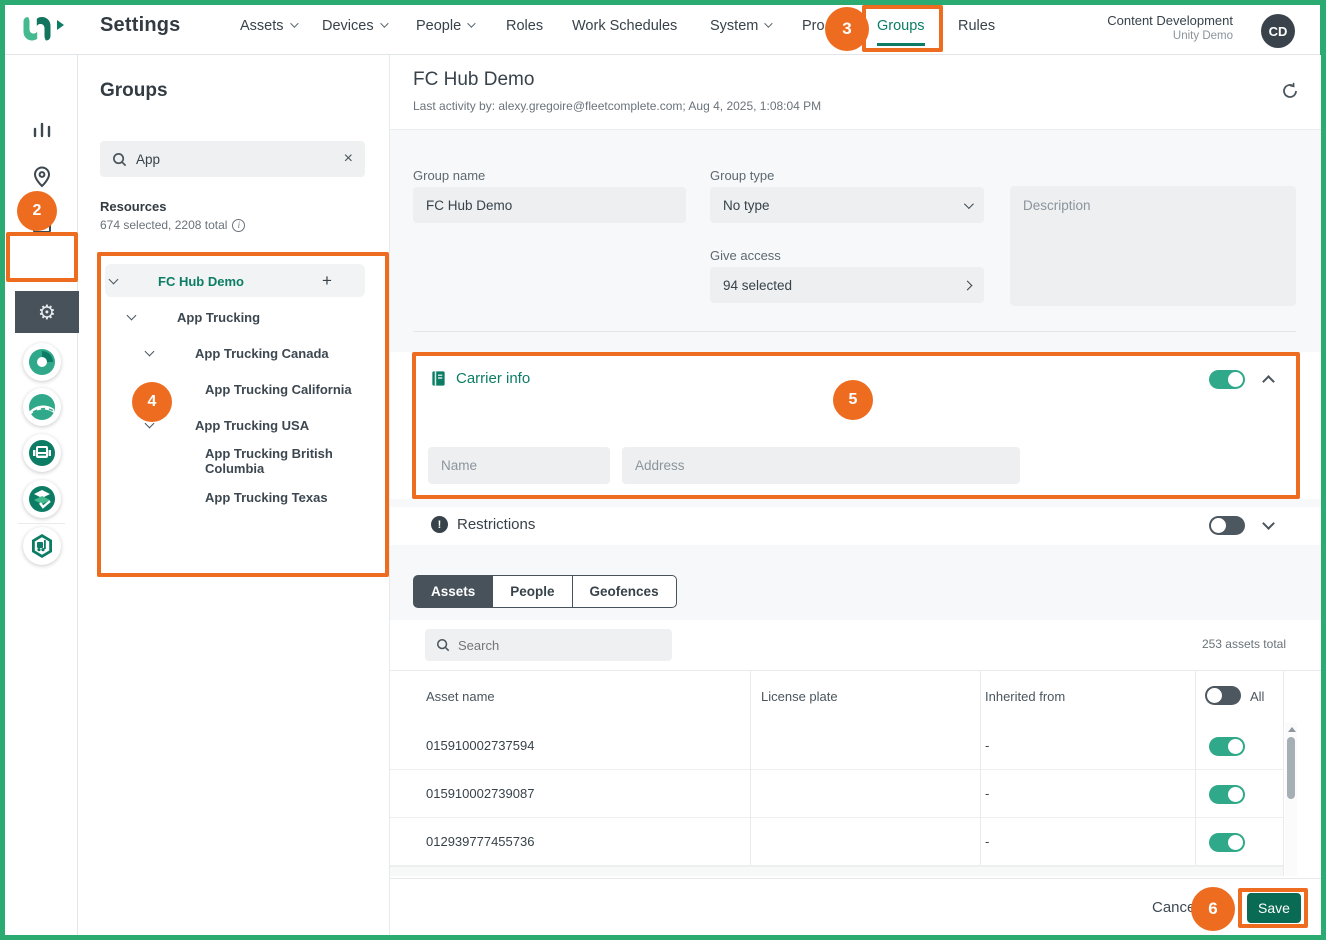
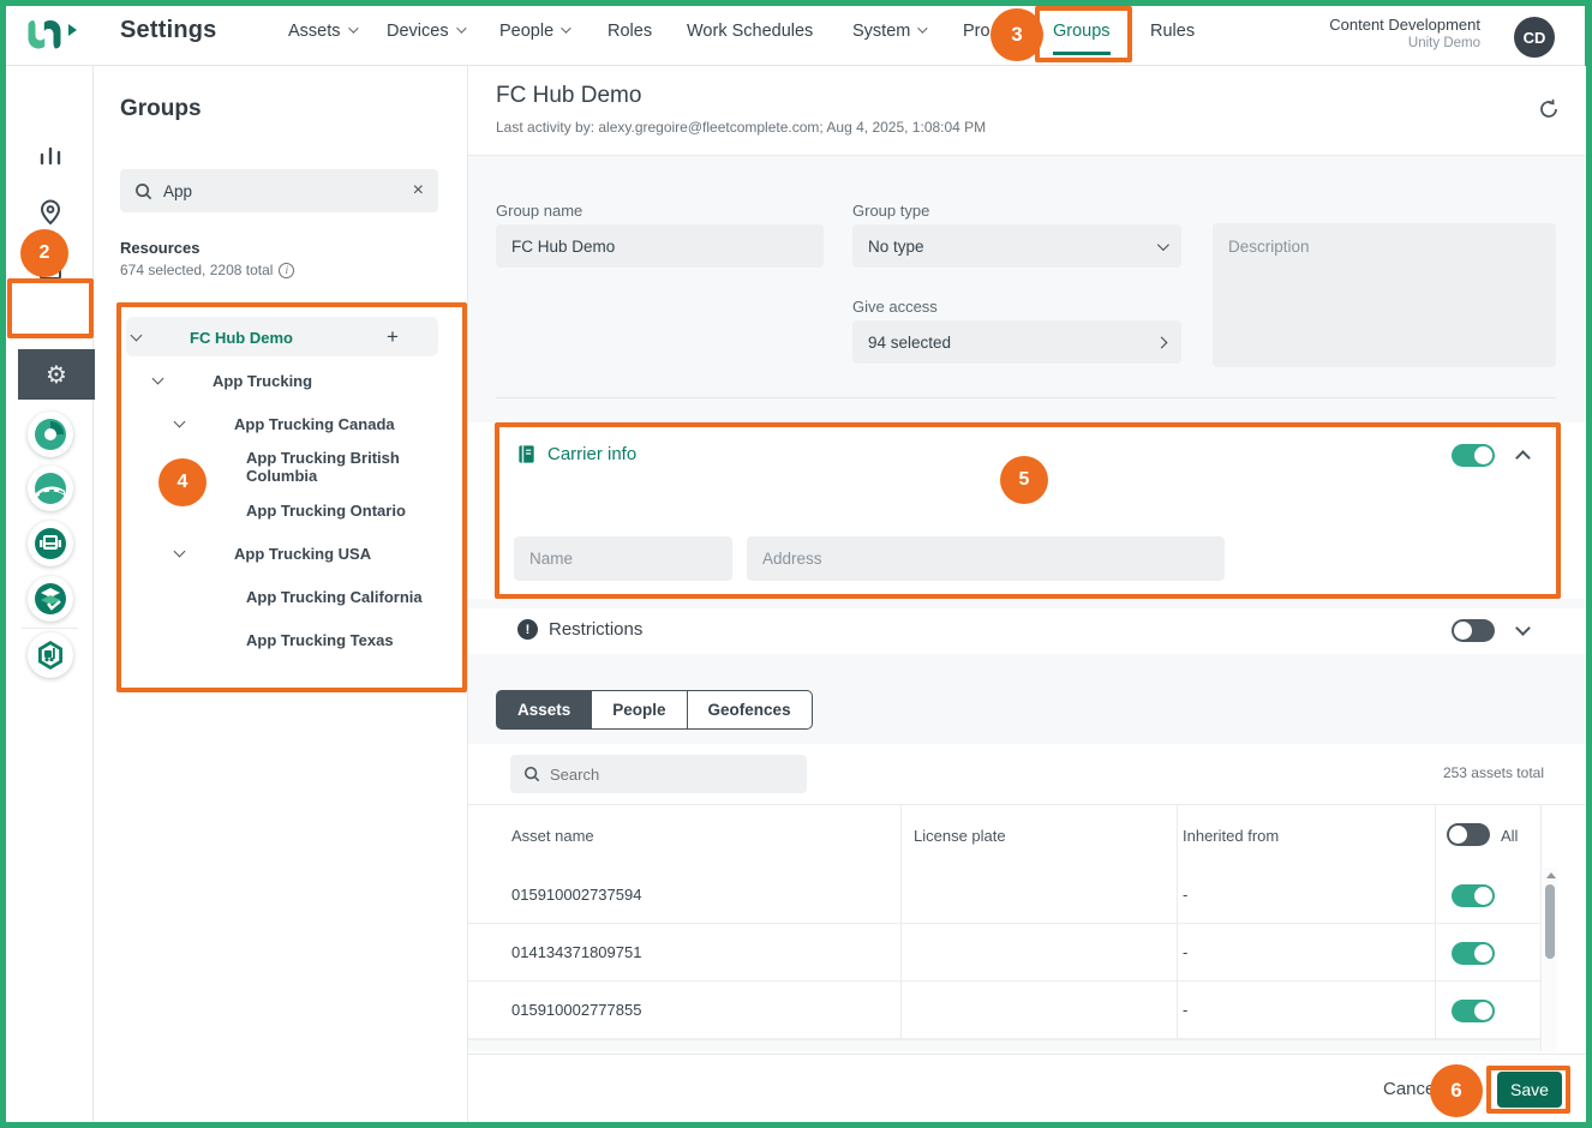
  Settings
  Assets
  Devices
  People
  Roles
  Work Schedules
  System
  Pro
  Groups
  Rules
  Content Development
  Unity Demo
  CD
  ⚙
  Groups
  App
  ×
  Resources
  674 selected, 2208 total
  i
  FC Hub Demo
  +
  App Trucking
  App Trucking Canada
- App Trucking California
+ App Trucking British Columbia
+ App Trucking Ontario
  App Trucking USA
- App Trucking British Columbia
+ App Trucking California
  App Trucking Texas
  FC Hub Demo
  Last activity by: alexy.gregoire@fleetcomplete.com; Aug 4, 2025, 1:08:04 PM
  Group name
  FC Hub Demo
  Group type
  No type
  Description
  Give access
  94 selected
  Carrier info
  Name
  Address
  !
  Restrictions
  Assets
  People
  Geofences
  Search
  253 assets total
  Asset name
  License plate
  Inherited from
  All
  015910002737594
  -
- 015910002739087
+ 014134371809751
  -
- 012939777455736
+ 015910002777855
  -
  Save
  2
  3
  4
  5
  6
